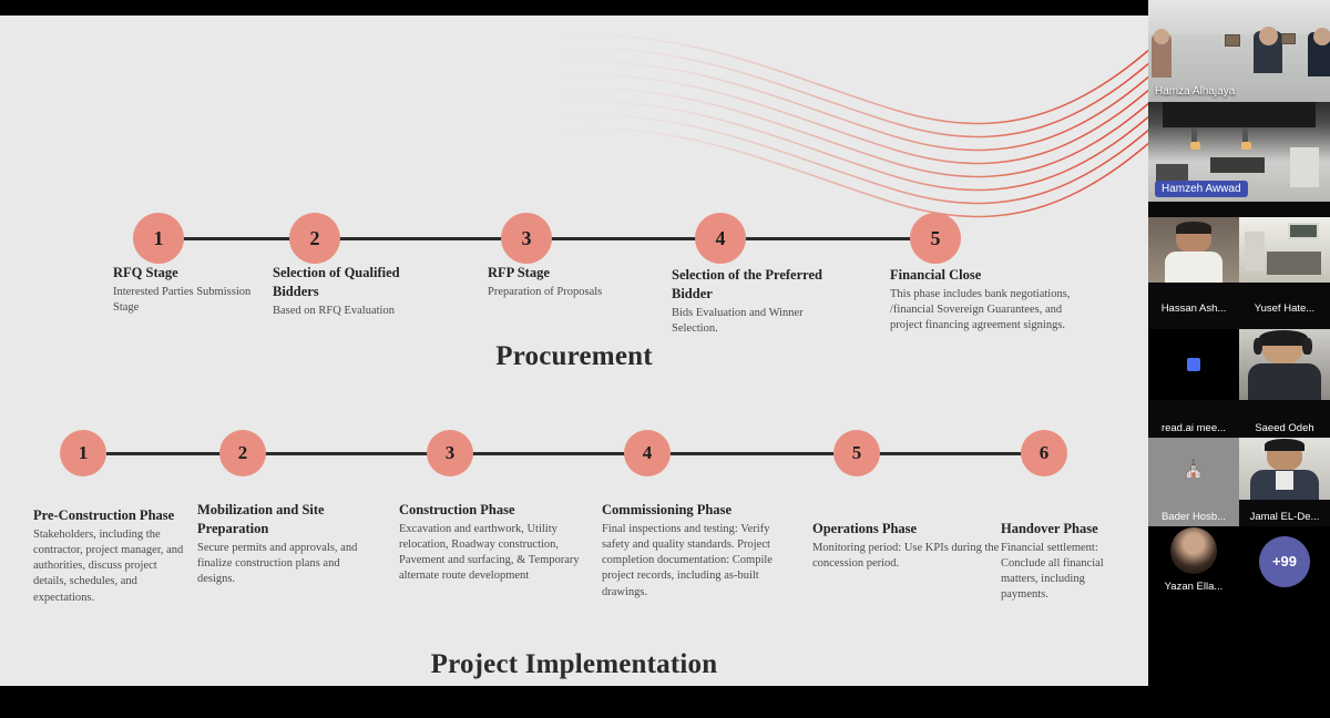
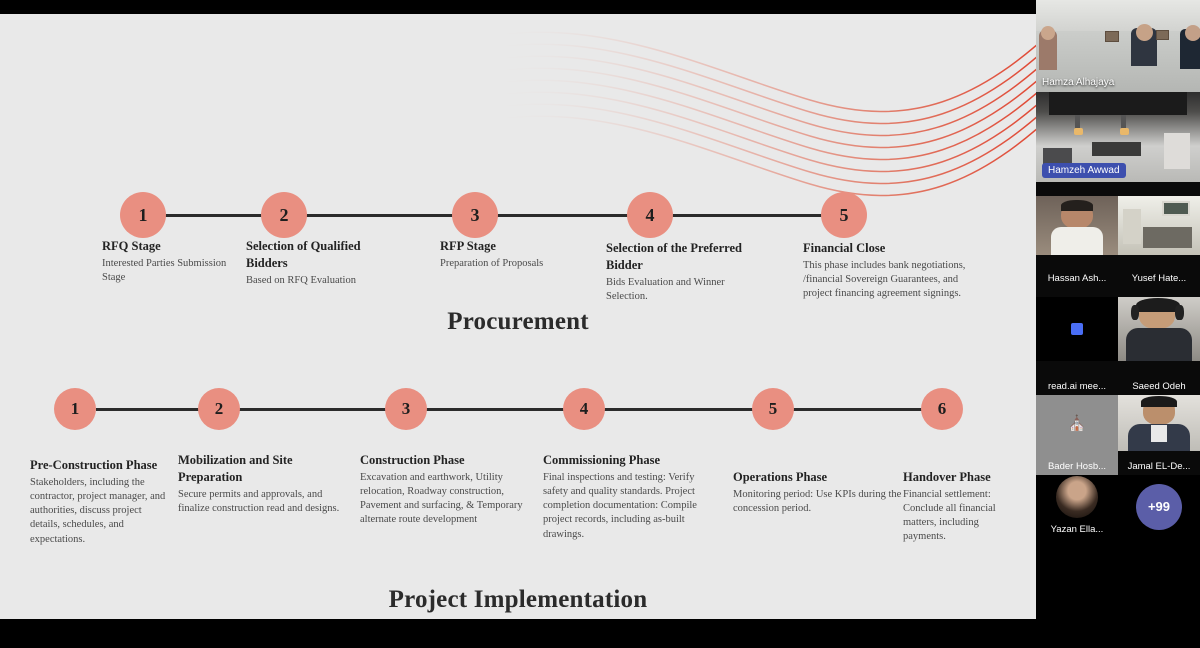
  1
  2
  3
  4
  5
  RFQ Stage
  Interested Parties Submission Stage
  Selection of Qualified Bidders
  Based on RFQ Evaluation
  RFP Stage
  Preparation of Proposals
  Selection of the Preferred Bidder
  Bids Evaluation and Winner Selection.
  Financial Close
  This phase includes bank negotiations, /financial Sovereign Guarantees, and project financing agreement signings.
  Procurement
  1
  2
  3
  4
  5
  6
  Pre-Construction Phase
  Stakeholders, including the contractor, project manager, and authorities, discuss project details, schedules, and expectations.
  Mobilization and Site Preparation
- Secure permits and approvals, and finalize construction plans and designs.
+ Secure permits and approvals, and finalize construction read and designs.
  Construction Phase
  Excavation and earthwork, Utility relocation, Roadway construction, Pavement and surfacing, & Temporary alternate route development
  Commissioning Phase
  Final inspections and testing: Verify safety and quality standards. Project completion documentation: Compile project records, including as-built drawings.
  Operations Phase
  Monitoring period: Use KPIs during the concession period.
  Handover Phase
  Financial settlement: Conclude all financial matters, including payments.
  Project Implementation
  Hamza Alhajaya
  Hamzeh Awwad
  Hassan Ash...
  Yusef Hate...
  read.ai mee...
  Saeed Odeh
  ⛪
  Bader Hosb...
  Jamal EL-De...
  Yazan Ella...
  +99
